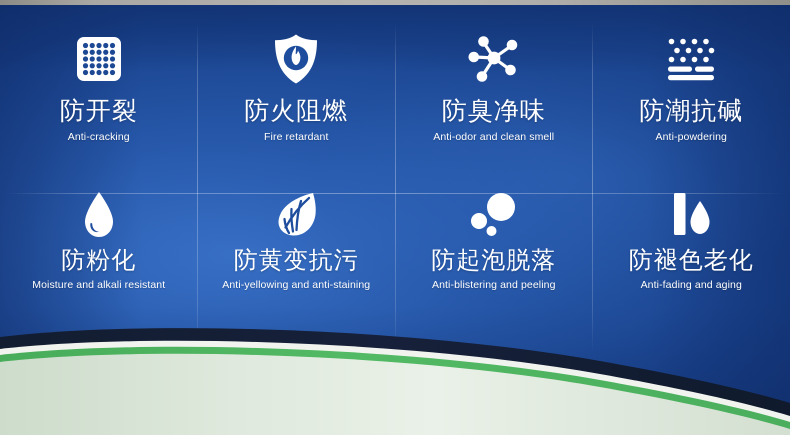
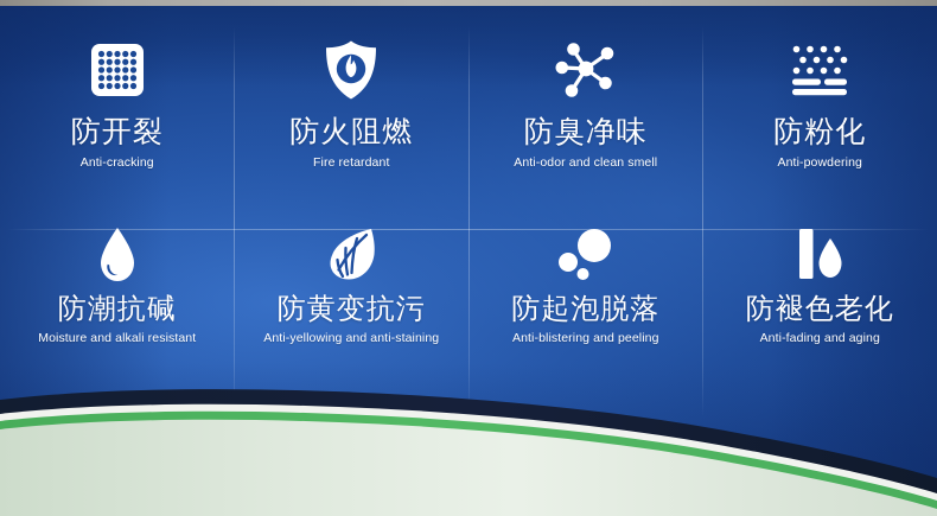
  防开裂
  Anti-cracking
  防火阻燃
  Fire retardant
  防臭净味
  Anti-odor and clean smell
- 防潮抗碱
+ 防粉化
  Anti-powdering
- 防粉化
+ 防潮抗碱
  Moisture and alkali resistant
  防黄变抗污
  Anti-yellowing and anti-staining
  防起泡脱落
  Anti-blistering and peeling
  防褪色老化
  Anti-fading and aging
